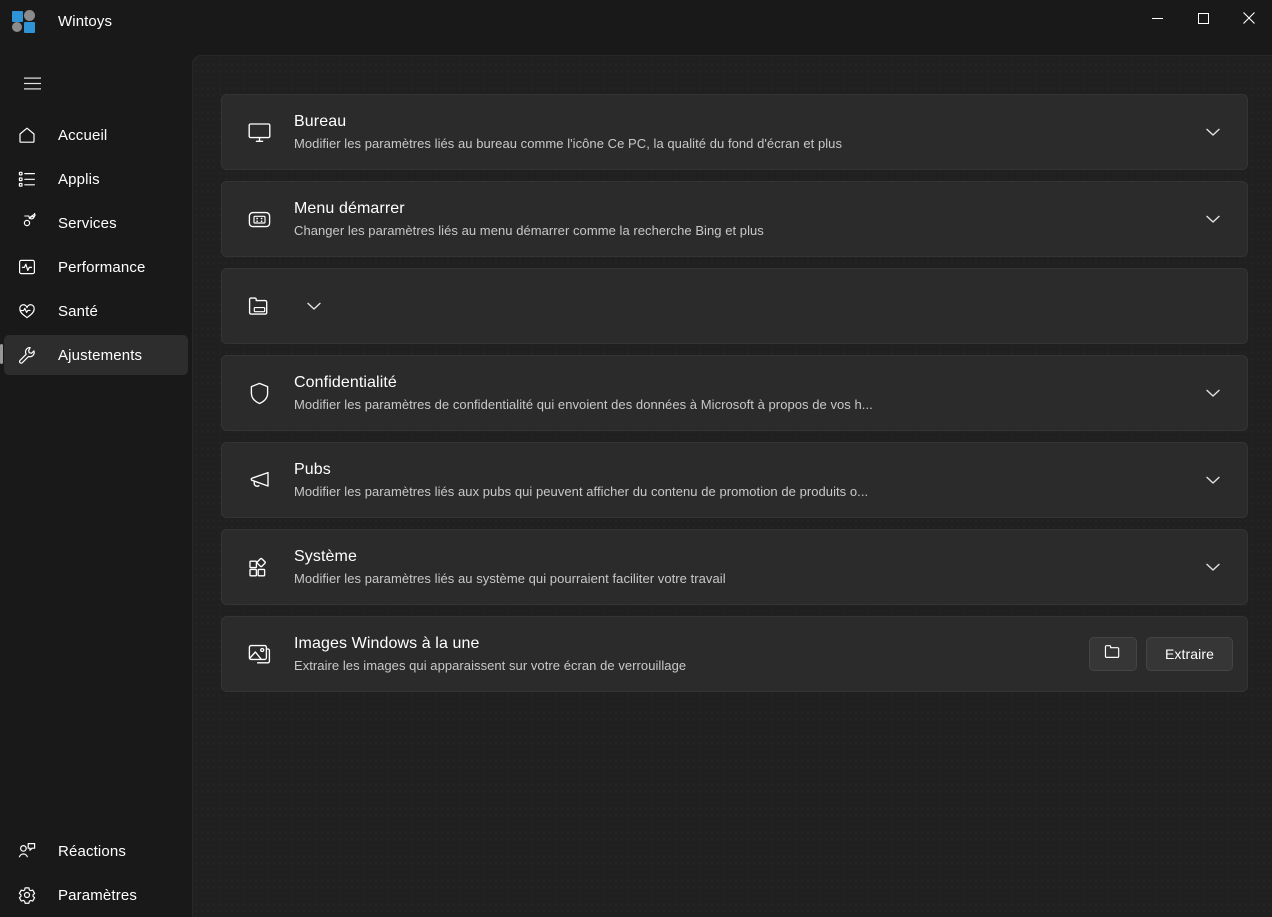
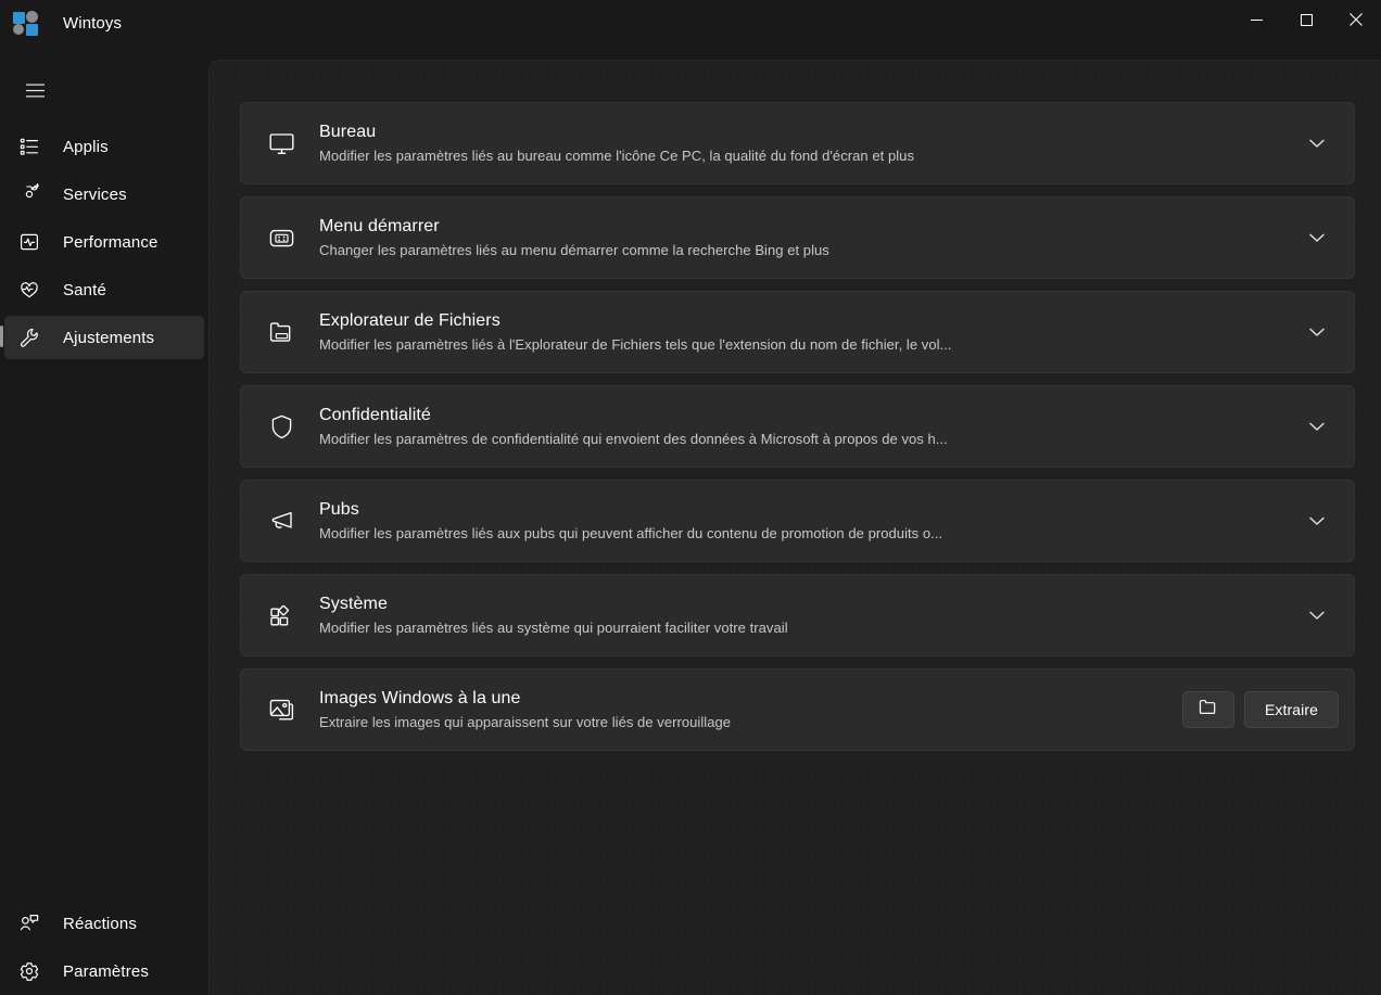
  Wintoys
- Accueil
  Applis
  Services
  Performance
  Santé
  Ajustements
  Réactions
  Paramètres
  Bureau
  Modifier les paramètres liés au bureau comme l'icône Ce PC, la qualité du fond d'écran et plus
  Menu démarrer
  Changer les paramètres liés au menu démarrer comme la recherche Bing et plus
+ Explorateur de Fichiers
+ Modifier les paramètres liés à l'Explorateur de Fichiers tels que l'extension du nom de fichier, le vol...
  Confidentialité
  Modifier les paramètres de confidentialité qui envoient des données à Microsoft à propos de vos h...
  Pubs
  Modifier les paramètres liés aux pubs qui peuvent afficher du contenu de promotion de produits o...
  Système
  Modifier les paramètres liés au système qui pourraient faciliter votre travail
  Images Windows à la une
- Extraire les images qui apparaissent sur votre écran de verrouillage
+ Extraire les images qui apparaissent sur votre liés de verrouillage
  Extraire
